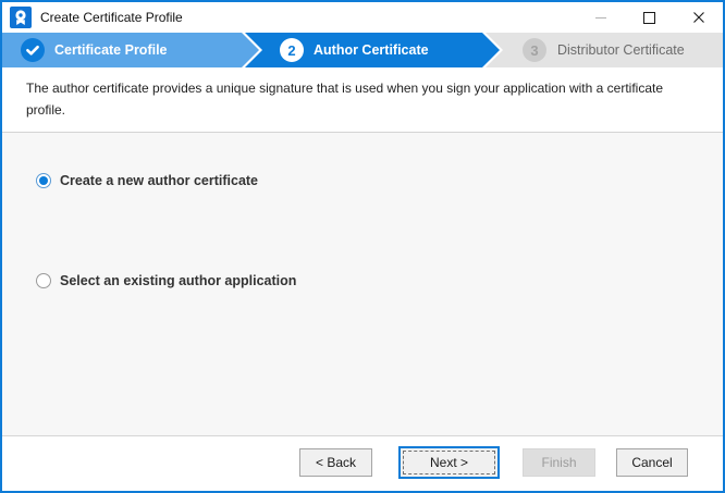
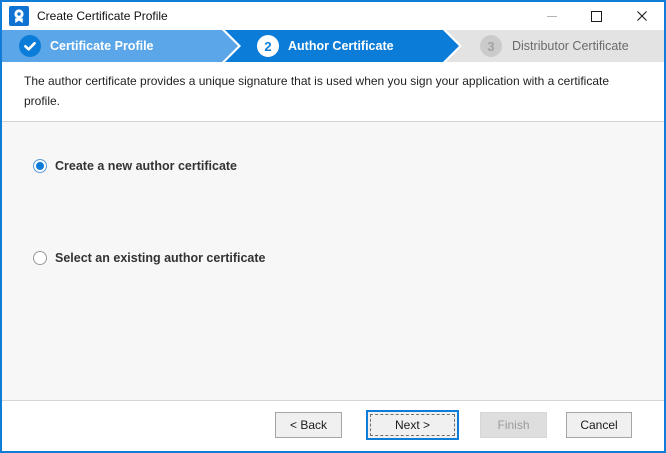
  Create Certificate Profile
  Certificate Profile
  2
  Author Certificate
  3
  Distributor Certificate
  The author certificate provides a unique signature that is used when you sign your application with a certificate profile.
  Create a new author certificate
- Select an existing author application
+ Select an existing author certificate
  < Back
  Next >
  Finish
  Cancel
